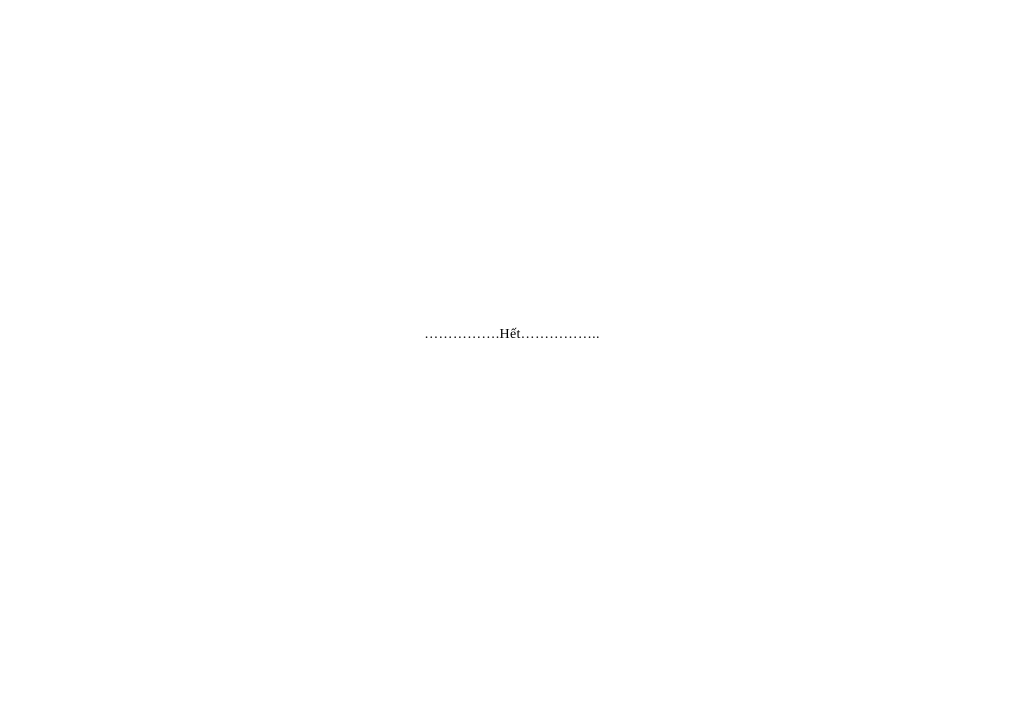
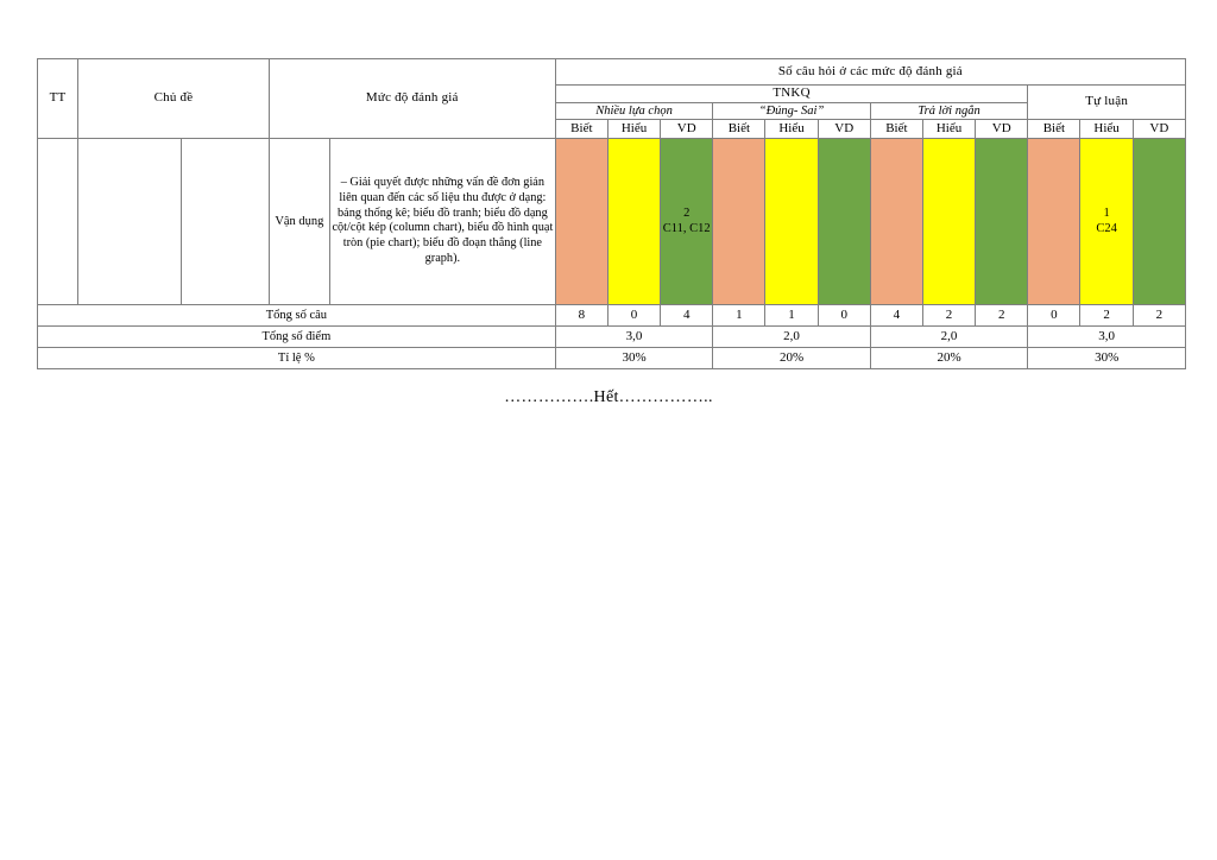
+ TT	Chủ đề	Mức độ đánh giá	Số câu hỏi ở các mức độ đánh giá
+ TNKQ	Tự luận
+ Nhiều lựa chọn	“Đúng- Sai”	Trả lời ngắn
+ Biết	Hiểu	VD	Biết	Hiểu	VD	Biết	Hiểu	VD	Biết	Hiểu	VD
+ 			Vận dụng	– Giải quyết được những vấn đề đơn giản liên quan đến các số liệu thu được ở dạng: bảng thống kê; biểu đồ tranh; biểu đồ dạng cột/cột kép (column chart), biểu đồ hình quạt tròn (pie chart); biểu đồ đoạn thẳng (line graph).			2C11, C12								1C24
+ Tổng số câu	8	0	4	1	1	0	4	2	2	0	2	2
+ Tổng số điểm	3,0	2,0	2,0	3,0
+ Tỉ lệ %	30%	20%	20%	30%
  …………….Hết……………..
